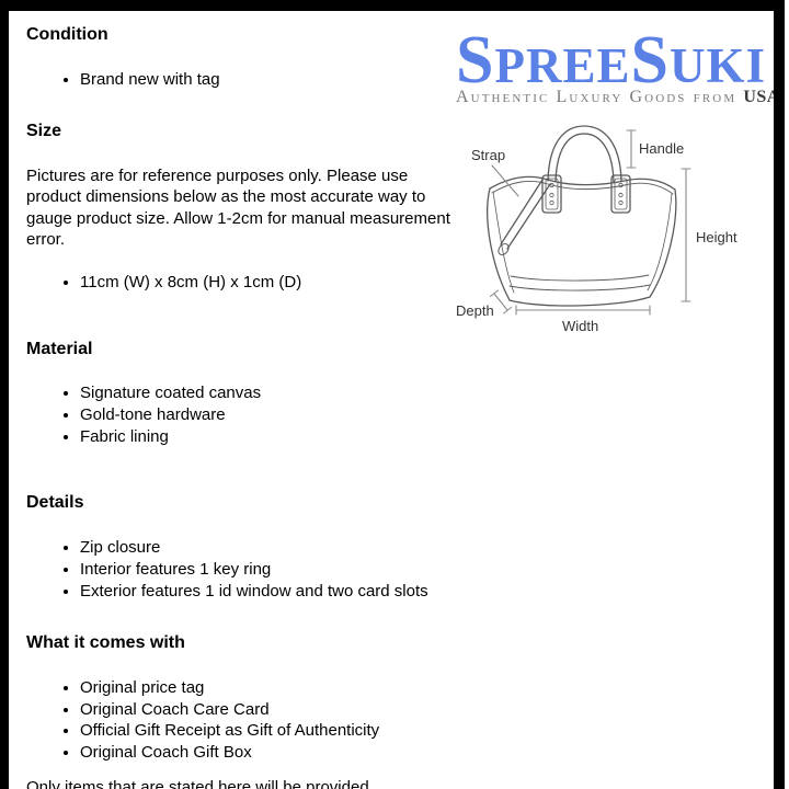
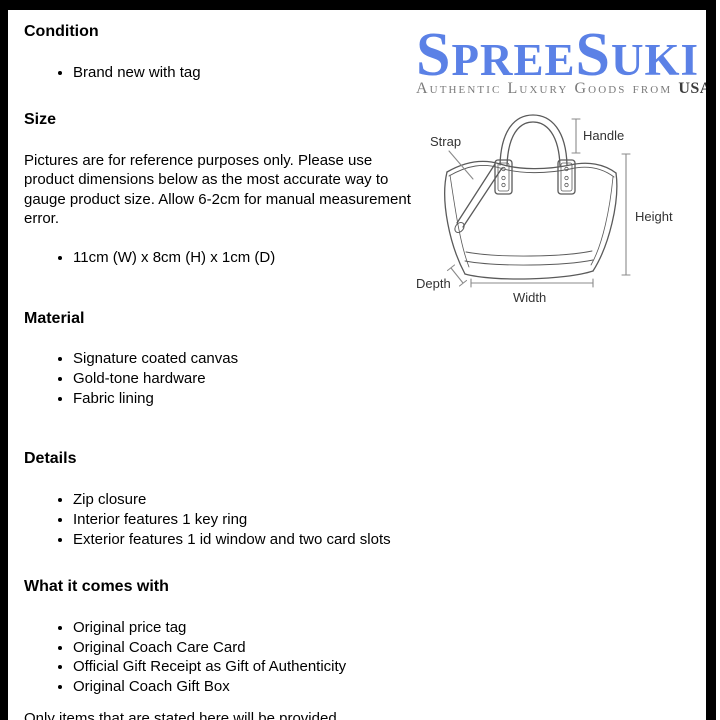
  SPREESUKI
  Authentic Luxury Goods from USA
  Strap
  Handle
  Height
  Depth
  Width
  Condition
  Brand new with tag
  Size
- Pictures are for reference purposes only. Please use product dimensions below as the most accurate way to gauge product size. Allow 1-2cm for manual measurement error.
+ Pictures are for reference purposes only. Please use product dimensions below as the most accurate way to gauge product size. Allow 6-2cm for manual measurement error.
  11cm (W) x 8cm (H) x 1cm (D)
  Material
  Signature coated canvas
  Gold-tone hardware
  Fabric lining
  Details
  Zip closure
  Interior features 1 key ring
  Exterior features 1 id window and two card slots
  What it comes with
  Original price tag
  Original Coach Care Card
  Official Gift Receipt as Gift of Authenticity
  Original Coach Gift Box
  Only items that are stated here will be provided.
